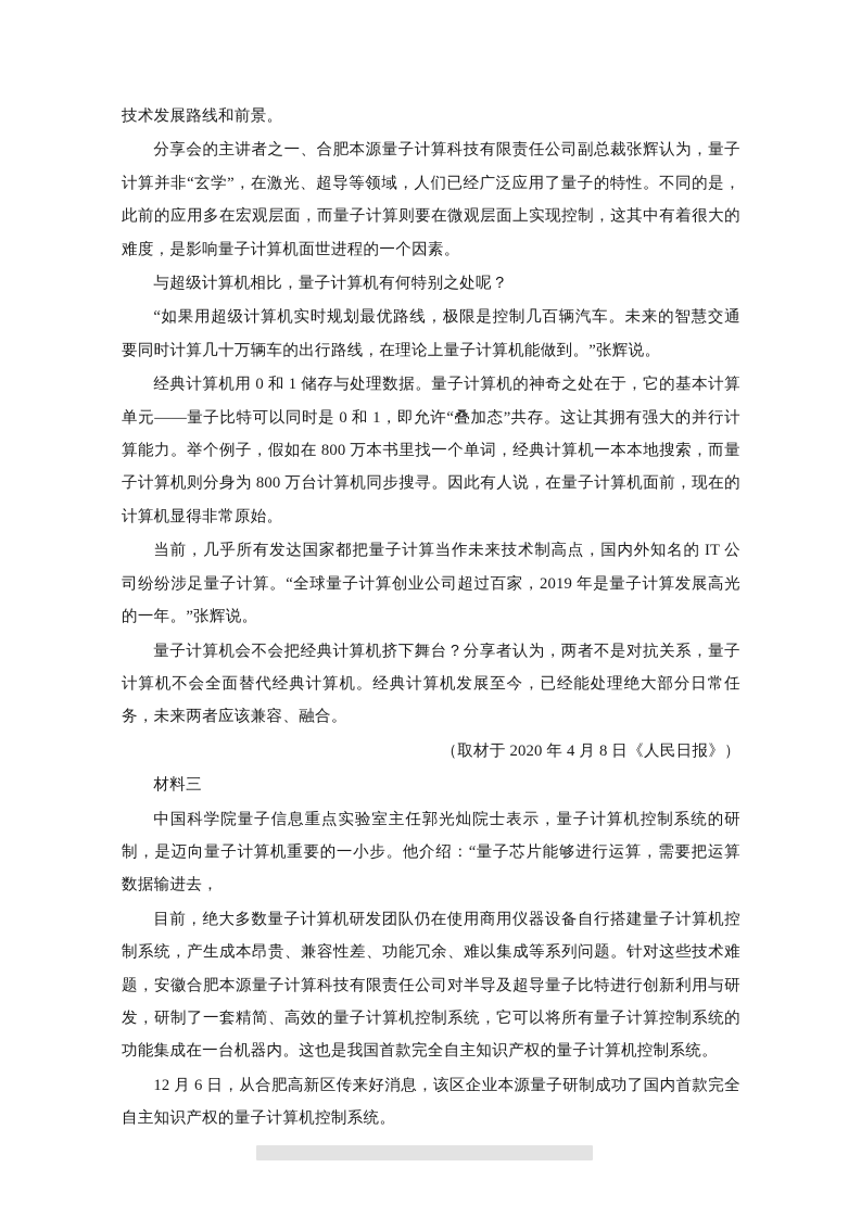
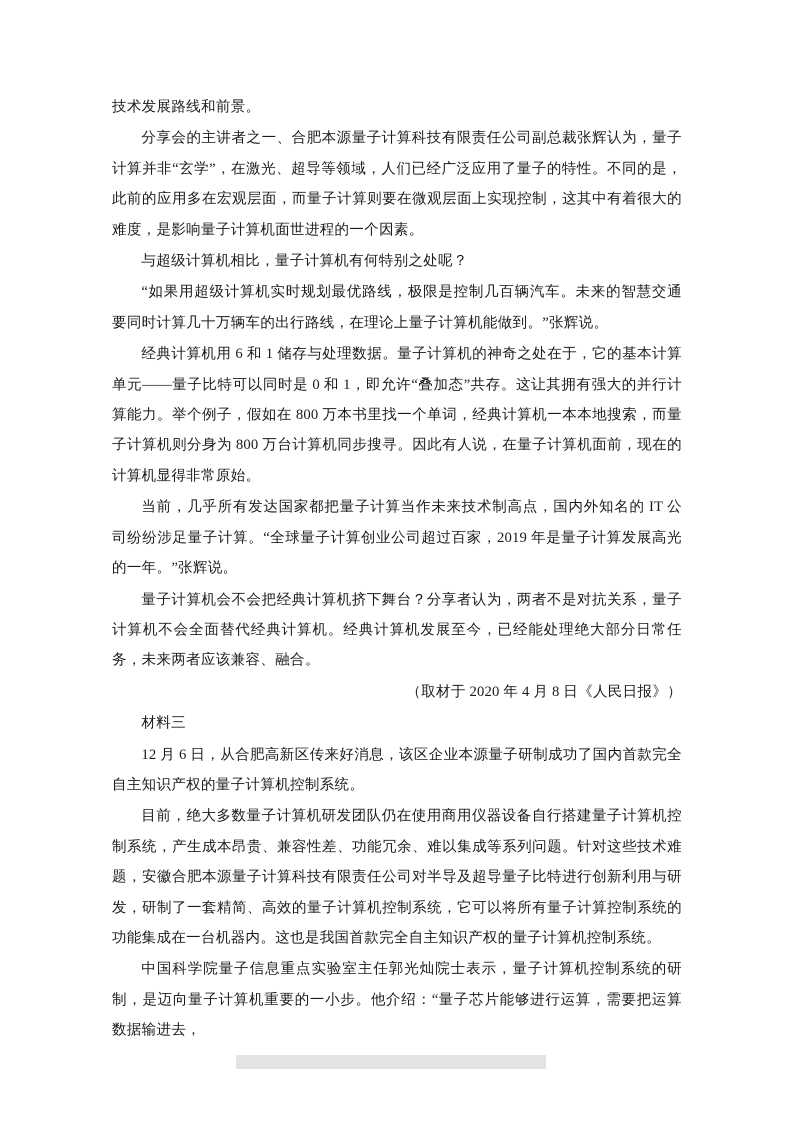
  技术发展路线和前景。
  分享会的主讲者之一、合肥本源量子计算科技有限责任公司副总裁张辉认为，量子计算并非“玄学”，在激光、超导等领域，人们已经广泛应用了量子的特性。不同的是，此前的应用多在宏观层面，而量子计算则要在微观层面上实现控制，这其中有着很大的难度，是影响量子计算机面世进程的一个因素。
  与超级计算机相比，量子计算机有何特别之处呢？
  “如果用超级计算机实时规划最优路线，极限是控制几百辆汽车。未来的智慧交通要同时计算几十万辆车的出行路线，在理论上量子计算机能做到。”张辉说。
- 经典计算机用 0 和 1 储存与处理数据。量子计算机的神奇之处在于，它的基本计算单元——量子比特可以同时是 0 和 1，即允许“叠加态”共存。这让其拥有强大的并行计算能力。举个例子，假如在 800 万本书里找一个单词，经典计算机一本本地搜索，而量子计算机则分身为 800 万台计算机同步搜寻。因此有人说，在量子计算机面前，现在的计算机显得非常原始。
+ 经典计算机用 6 和 1 储存与处理数据。量子计算机的神奇之处在于，它的基本计算单元——量子比特可以同时是 0 和 1，即允许“叠加态”共存。这让其拥有强大的并行计算能力。举个例子，假如在 800 万本书里找一个单词，经典计算机一本本地搜索，而量子计算机则分身为 800 万台计算机同步搜寻。因此有人说，在量子计算机面前，现在的计算机显得非常原始。
  当前，几乎所有发达国家都把量子计算当作未来技术制高点，国内外知名的 IT 公司纷纷涉足量子计算。“全球量子计算创业公司超过百家，2019 年是量子计算发展高光的一年。”张辉说。
  量子计算机会不会把经典计算机挤下舞台？分享者认为，两者不是对抗关系，量子计算机不会全面替代经典计算机。经典计算机发展至今，已经能处理绝大部分日常任务，未来两者应该兼容、融合。
  （取材于 2020 年 4 月 8 日《人民日报》）
  材料三
- 中国科学院量子信息重点实验室主任郭光灿院士表示，量子计算机控制系统的研制，是迈向量子计算机重要的一小步。他介绍：“量子芯片能够进行运算，需要把运算数据输进去，
+ 12 月 6 日，从合肥高新区传来好消息，该区企业本源量子研制成功了国内首款完全自主知识产权的量子计算机控制系统。
  目前，绝大多数量子计算机研发团队仍在使用商用仪器设备自行搭建量子计算机控制系统，产生成本昂贵、兼容性差、功能冗余、难以集成等系列问题。针对这些技术难题，安徽合肥本源量子计算科技有限责任公司对半导及超导量子比特进行创新利用与研发，研制了一套精简、高效的量子计算机控制系统，它可以将所有量子计算控制系统的功能集成在一台机器内。这也是我国首款完全自主知识产权的量子计算机控制系统。
- 12 月 6 日，从合肥高新区传来好消息，该区企业本源量子研制成功了国内首款完全自主知识产权的量子计算机控制系统。
+ 中国科学院量子信息重点实验室主任郭光灿院士表示，量子计算机控制系统的研制，是迈向量子计算机重要的一小步。他介绍：“量子芯片能够进行运算，需要把运算数据输进去，
